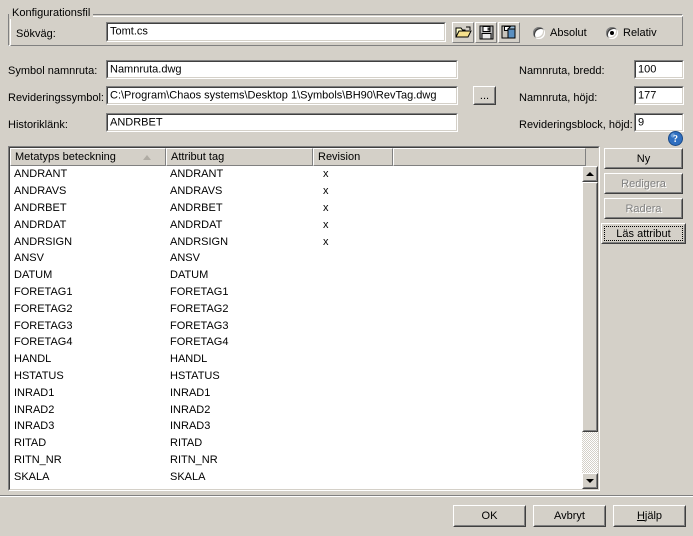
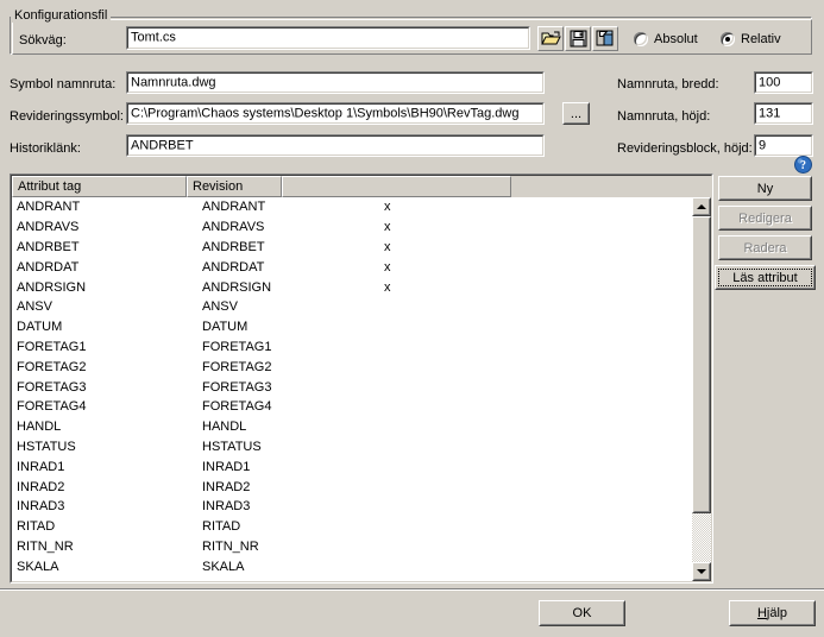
  Konfigurationsfil
  Sökväg:
  Tomt.cs
  Absolut
  Relativ
  Symbol namnruta:
  Namnruta.dwg
  Revideringssymbol:
  C:\Program\Chaos systems\Desktop 1\Symbols\BH90\RevTag.dwg
  ...
  Historiklänk:
  ANDRBET
  Namnruta, bredd:
  100
  Namnruta, höjd:
- 177
+ 131
  Revideringsblock, höjd:
  9
  ?
- Metatyps beteckning
  Attribut tag
  Revision
  ANDRANT
  ANDRANT
  x
  ANDRAVS
  ANDRAVS
  x
  ANDRBET
  ANDRBET
  x
  ANDRDAT
  ANDRDAT
  x
  ANDRSIGN
  ANDRSIGN
  x
  ANSV
  ANSV
  DATUM
  DATUM
  FORETAG1
  FORETAG1
  FORETAG2
  FORETAG2
  FORETAG3
  FORETAG3
  FORETAG4
  FORETAG4
  HANDL
  HANDL
  HSTATUS
  HSTATUS
  INRAD1
  INRAD1
  INRAD2
  INRAD2
  INRAD3
  INRAD3
  RITAD
  RITAD
  RITN_NR
  RITN_NR
  SKALA
  SKALA
  Ny
  Redigera
  Radera
  Läs attribut
  OK
- Avbryt
  Hjälp
